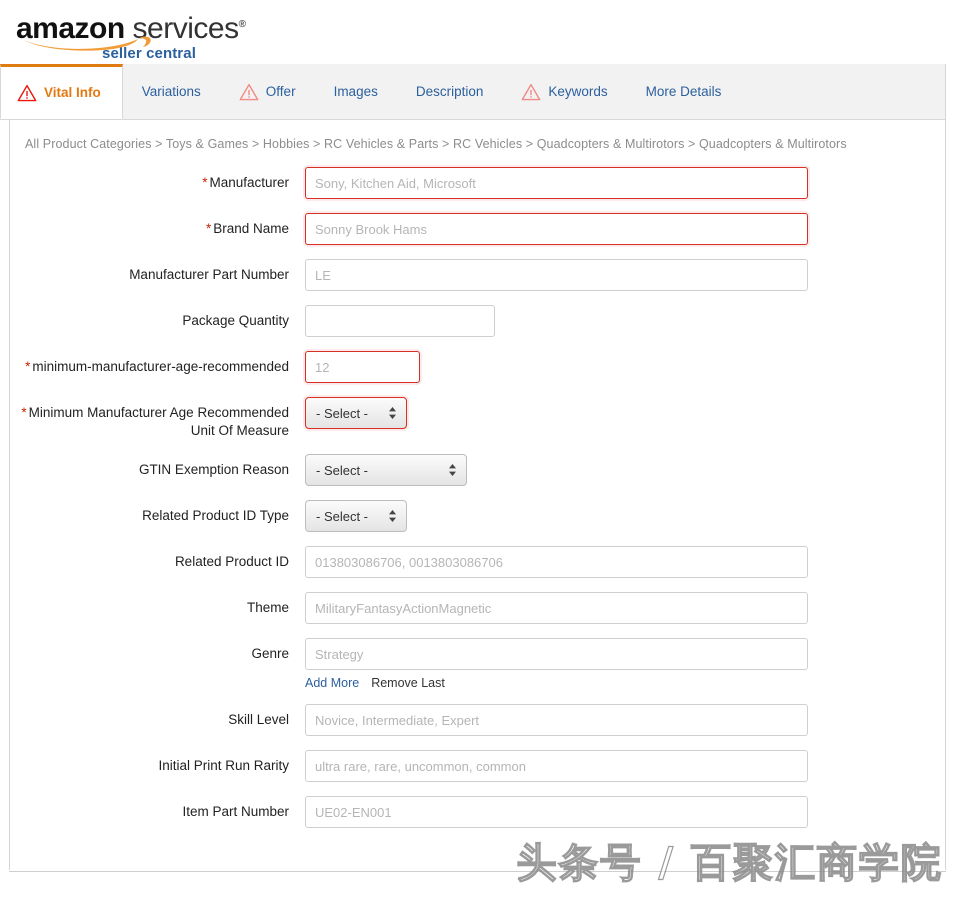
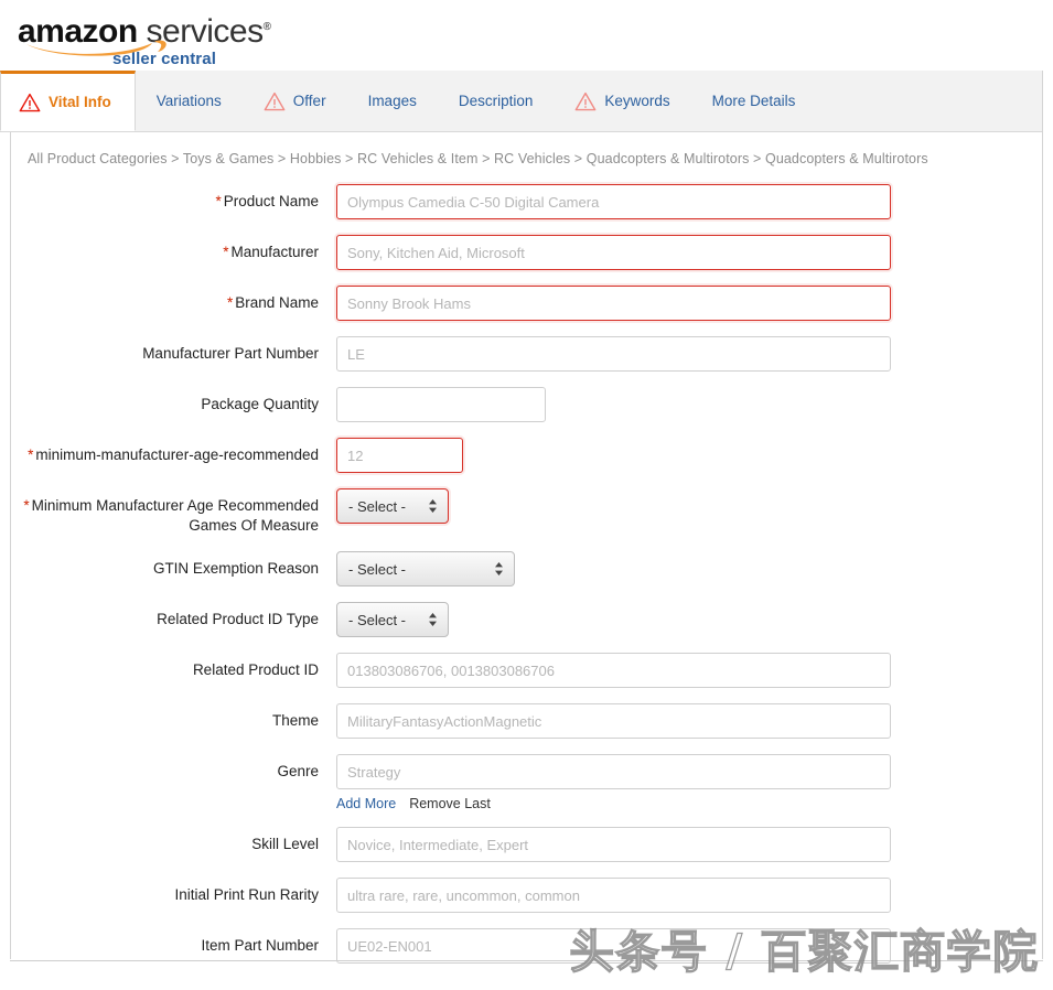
  amazon services®
  seller central
  Vital Info
  Variations
  Offer
  Images
  Description
  Keywords
  More Details
- All Product Categories > Toys & Games > Hobbies > RC Vehicles & Parts > RC Vehicles > Quadcopters & Multirotors > Quadcopters & Multirotors
+ All Product Categories > Toys & Games > Hobbies > RC Vehicles & Item > RC Vehicles > Quadcopters & Multirotors > Quadcopters & Multirotors
+ * Product Name
+ Olympus Camedia C-50 Digital Camera
  * Manufacturer
  Sony, Kitchen Aid, Microsoft
  * Brand Name
  Sonny Brook Hams
  Manufacturer Part Number
  LE
  Package Quantity
  * minimum-manufacturer-age-recommended
  12
- * Minimum Manufacturer Age Recommended Unit Of Measure
+ * Minimum Manufacturer Age Recommended Games Of Measure
  - Select -
  GTIN Exemption Reason
  - Select -
  Related Product ID Type
  - Select -
  Related Product ID
  013803086706, 0013803086706
  Theme
  MilitaryFantasyActionMagnetic
  Genre
  Strategy
  Add More Remove Last
  Skill Level
  Novice, Intermediate, Expert
  Initial Print Run Rarity
  ultra rare, rare, uncommon, common
  Item Part Number
  UE02-EN001
  头条号 / 百聚汇商学院
